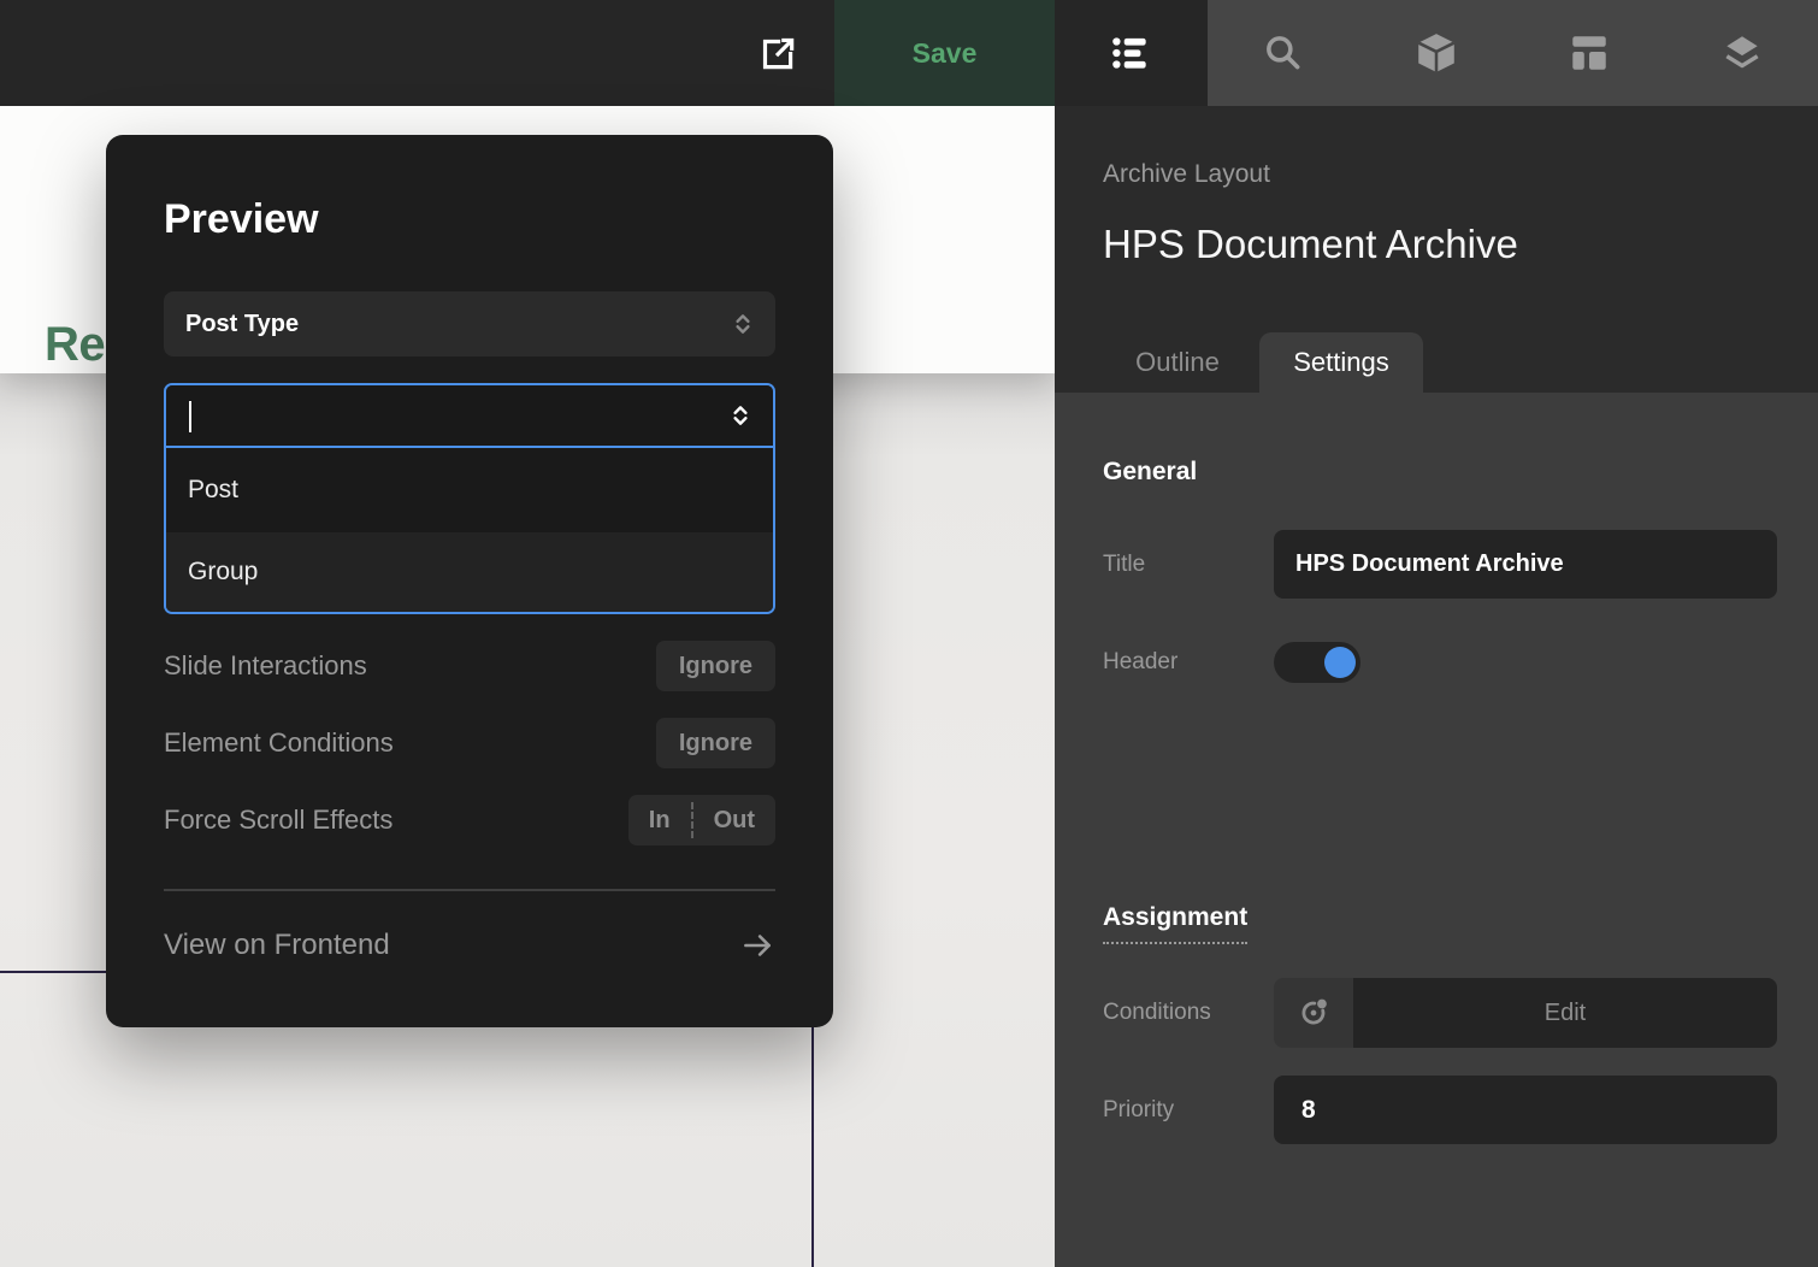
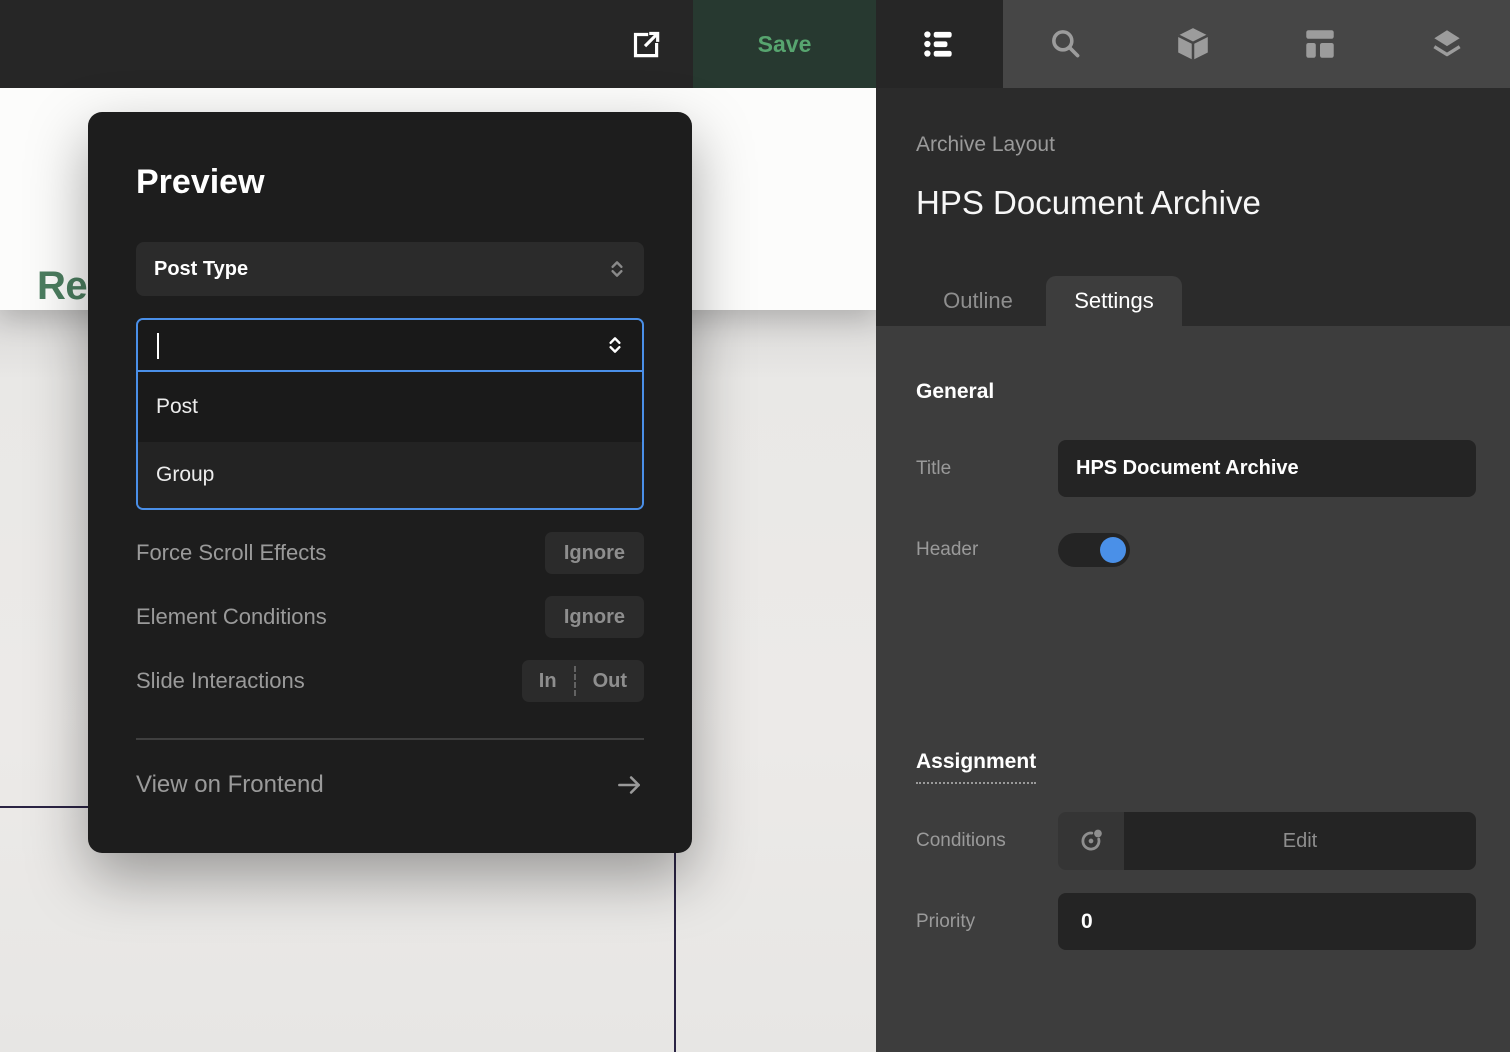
  Re
  Save
  Archive Layout
  HPS Document Archive
  Outline
  Settings
  General
  Title
  HPS Document Archive
  Header
  Assignment
  Conditions
  Edit
  Priority
- 8
+ 0
  Preview
  Post Type
  Post
  Group
- Slide Interactions
+ Force Scroll Effects
  Ignore
  Element Conditions
  Ignore
- Force Scroll Effects
+ Slide Interactions
  In
  Out
  View on Frontend
